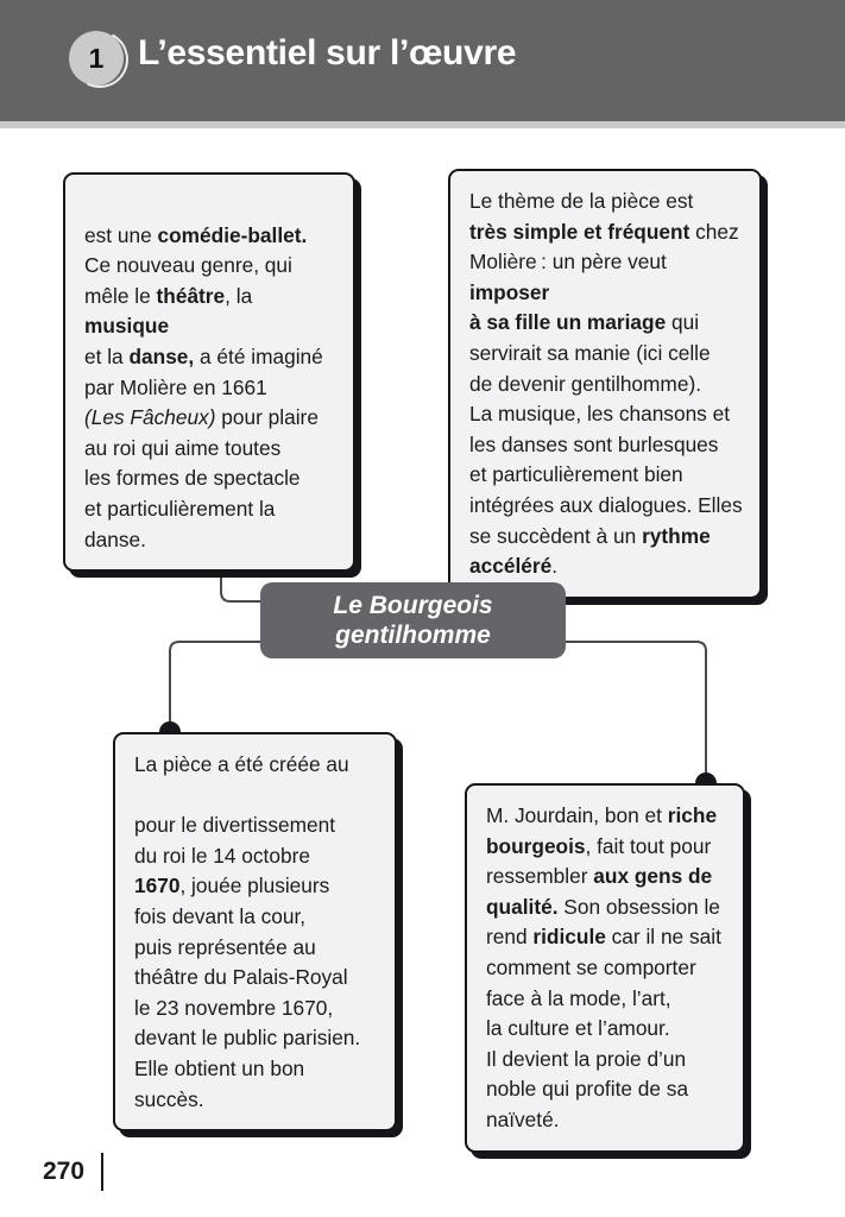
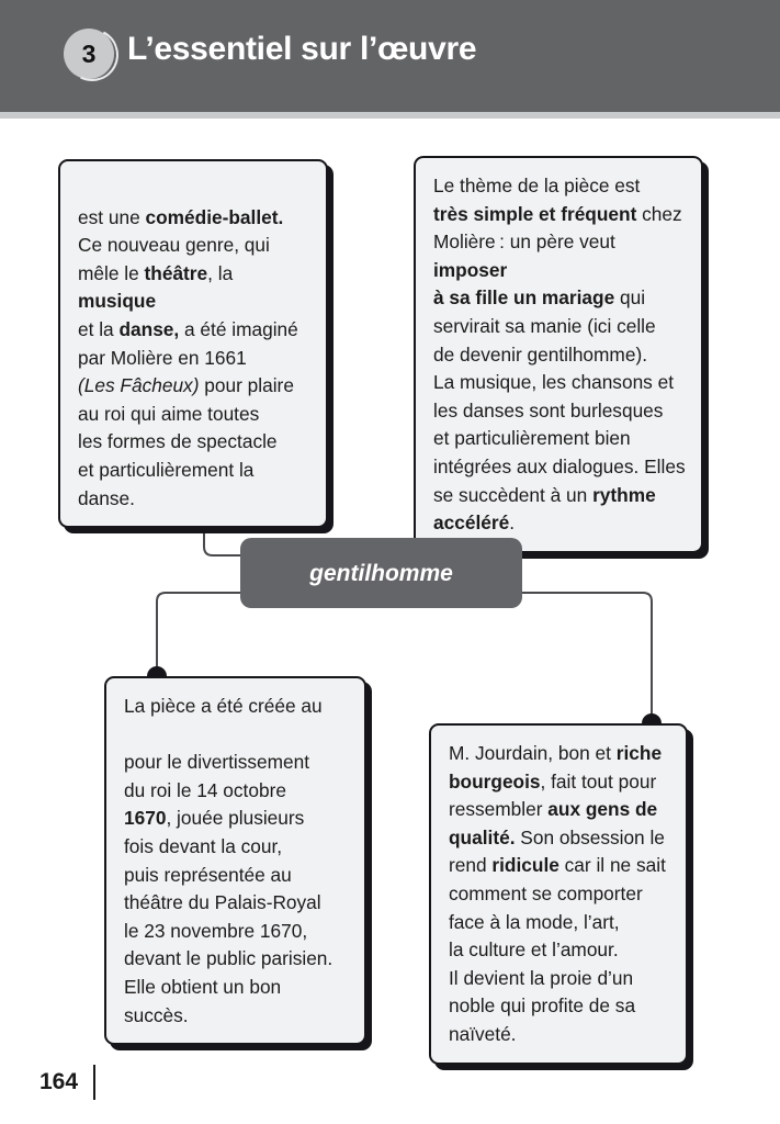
- 1
+ 3
  L’essentiel sur l’œuvre
  est une comédie-ballet.
  Ce nouveau genre, qui
  mêle le théâtre, la musique
  et la danse, a été imaginé
  par Molière en 1661
  (Les Fâcheux) pour plaire
  au roi qui aime toutes
  les formes de spectacle
  et particulièrement la danse.
  Le thème de la pièce est
  très simple et fréquent chez
  Molière : un père veut imposer
  à sa fille un mariage qui
  servirait sa manie (ici celle
  de devenir gentilhomme).
  La musique, les chansons et
  les danses sont burlesques
  et particulièrement bien
  intégrées aux dialogues. Elles
  se succèdent à un rythme
  accéléré.
  La pièce a été créée au
  pour le divertissement
  du roi le 14 octobre
  1670, jouée plusieurs
  fois devant la cour,
  puis représentée au
  théâtre du Palais-Royal
  le 23 novembre 1670,
  devant le public parisien.
  Elle obtient un bon
  succès.
  M. Jourdain, bon et riche
  bourgeois, fait tout pour
  ressembler aux gens de
  qualité. Son obsession le
  rend ridicule car il ne sait
  comment se comporter
  face à la mode, l’art,
  la culture et l’amour.
  Il devient la proie d’un
  noble qui profite de sa
  naïveté.
- Le Bourgeois
  gentilhomme
- 270
+ 164
